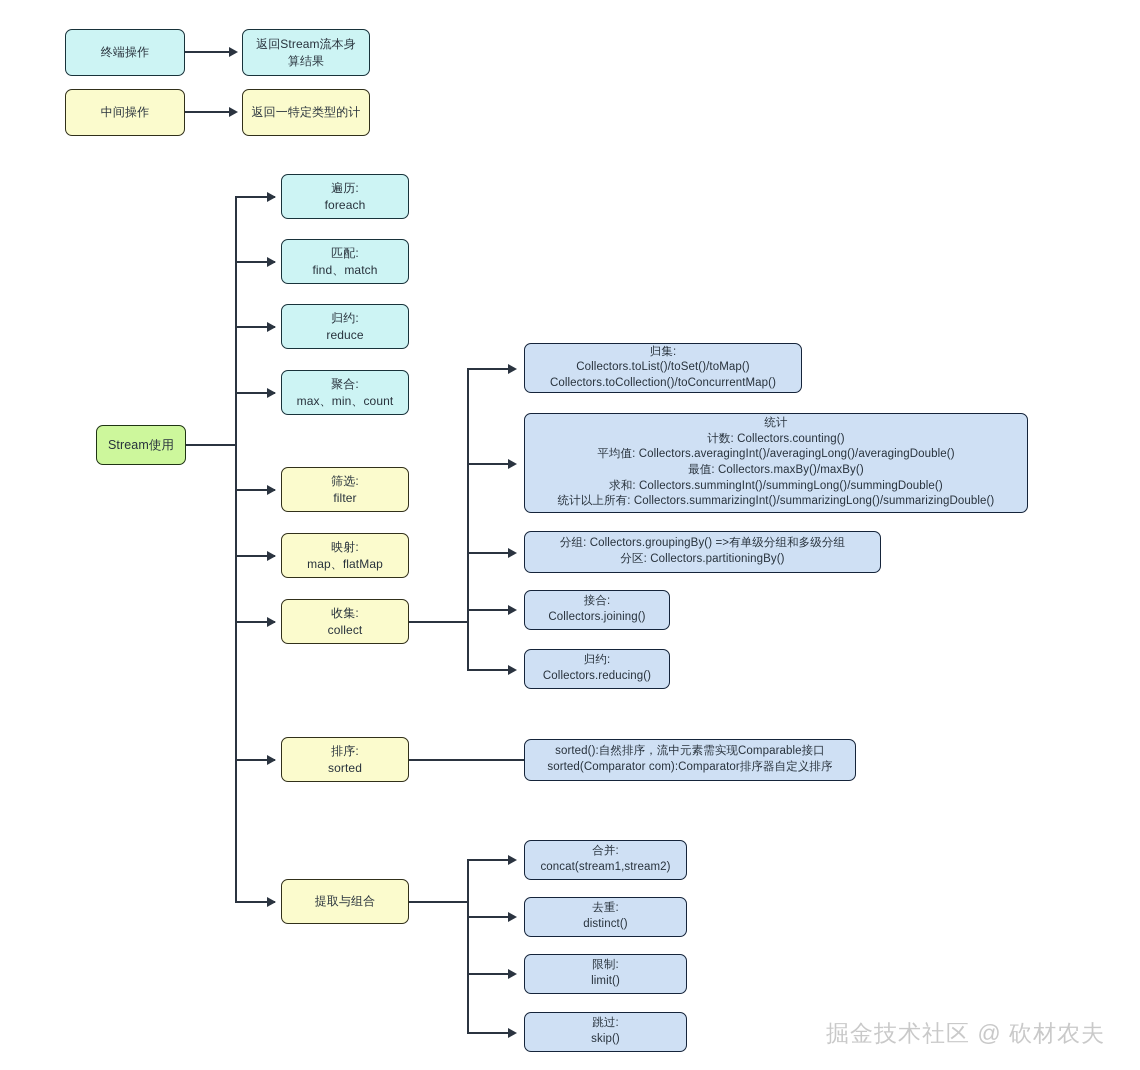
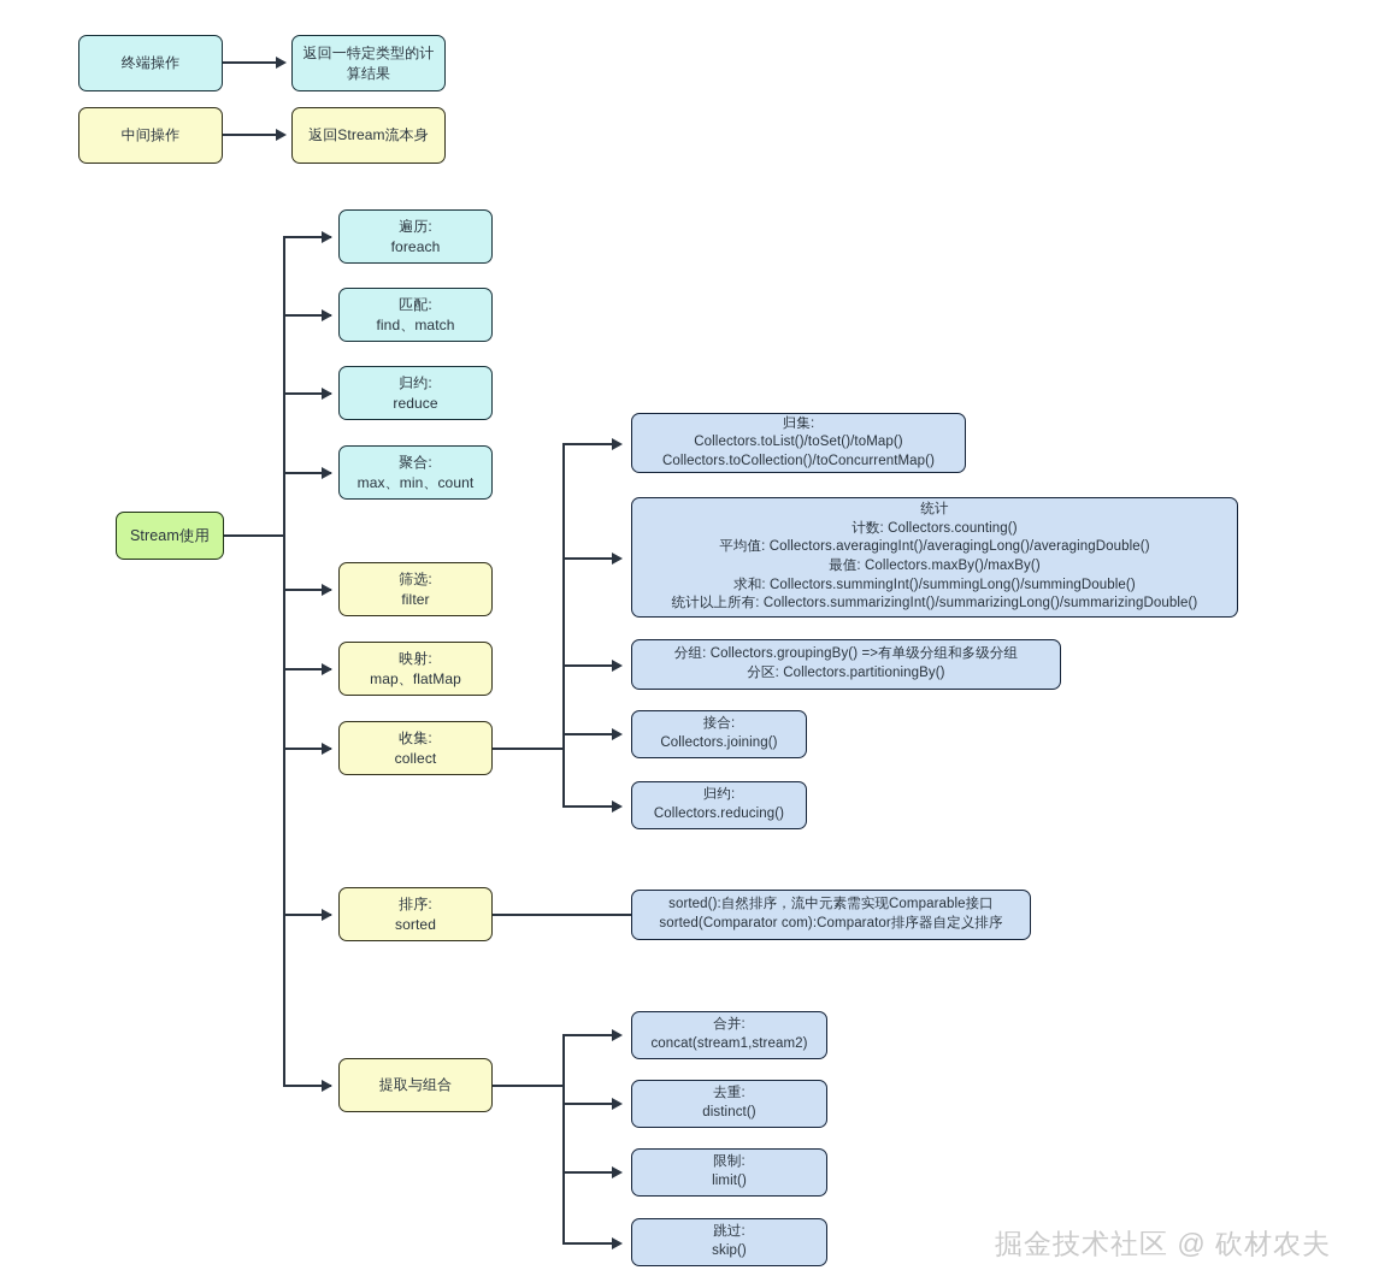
  终端操作
- 返回Stream流本身
+ 返回一特定类型的计
  算结果
  中间操作
- 返回一特定类型的计
+ 返回Stream流本身
  Stream使用
  遍历:
  foreach
  匹配:
  find、match
  归约:
  reduce
  聚合:
  max、min、count
  筛选:
  filter
  映射:
  map、flatMap
  收集:
  collect
  排序:
  sorted
  提取与组合
  归集:
  Collectors.toList()/toSet()/toMap()
  Collectors.toCollection()/toConcurrentMap()
  统计
  计数: Collectors.counting()
  平均值: Collectors.averagingInt()/averagingLong()/averagingDouble()
  最值: Collectors.maxBy()/maxBy()
  求和: Collectors.summingInt()/summingLong()/summingDouble()
  统计以上所有: Collectors.summarizingInt()/summarizingLong()/summarizingDouble()
  分组: Collectors.groupingBy() =>有单级分组和多级分组
  分区: Collectors.partitioningBy()
  接合:
  Collectors.joining()
  归约:
  Collectors.reducing()
  sorted():自然排序，流中元素需实现Comparable接口
  sorted(Comparator com):Comparator排序器自定义排序
  合并:
  concat(stream1,stream2)
  去重:
  distinct()
  限制:
  limit()
  跳过:
  skip()
  掘金技术社区 @ 砍材农夫
